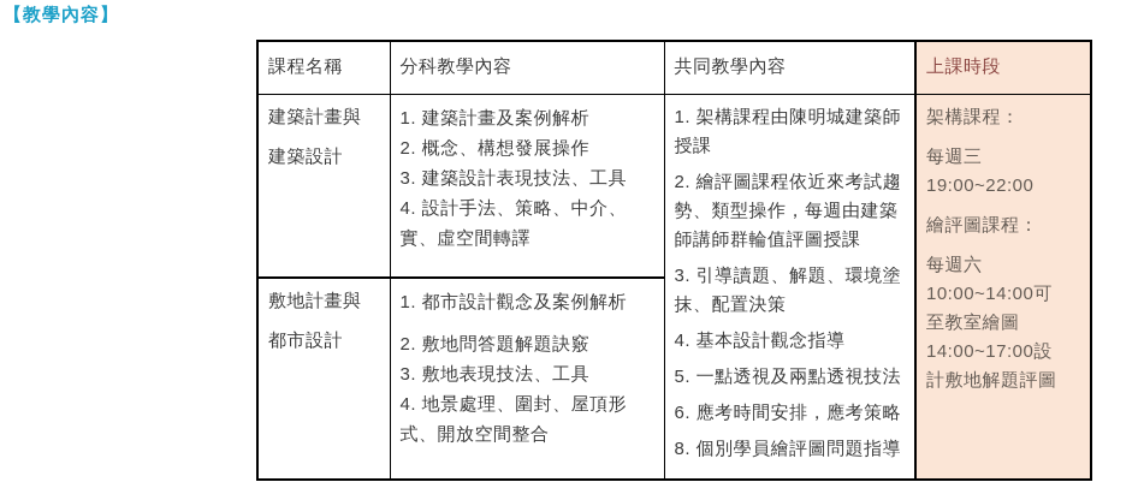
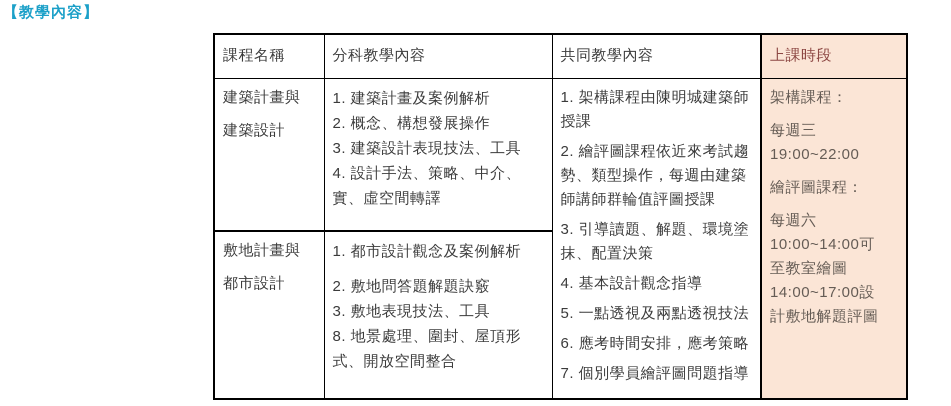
  【教學內容】
  課程名稱	分科教學內容	共同教學內容	上課時段
- 建築計畫與建築設計	1. 建築計畫及案例解析 2. 概念、構想發展操作 3. 建築設計表現技法、工具 4. 設計手法、策略、中介、 實、虛空間轉譯	1. 架構課程由陳明城建築師 授課2. 繪評圖課程依近來考試趨 勢、類型操作，每週由建築 師講師群輪值評圖授課3. 引導讀題、解題、環境塗 抹、配置決策4. 基本設計觀念指導5. 一點透視及兩點透視技法6. 應考時間安排，應考策略8. 個別學員繪評圖問題指導	架構課程：每週三 19:00~22:00繪評圖課程：每週六 10:00~14:00可 至教室繪圖 14:00~17:00設 計敷地解題評圖
+ 建築計畫與建築設計	1. 建築計畫及案例解析 2. 概念、構想發展操作 3. 建築設計表現技法、工具 4. 設計手法、策略、中介、 實、虛空間轉譯	1. 架構課程由陳明城建築師 授課2. 繪評圖課程依近來考試趨 勢、類型操作，每週由建築 師講師群輪值評圖授課3. 引導讀題、解題、環境塗 抹、配置決策4. 基本設計觀念指導5. 一點透視及兩點透視技法6. 應考時間安排，應考策略7. 個別學員繪評圖問題指導	架構課程：每週三 19:00~22:00繪評圖課程：每週六 10:00~14:00可 至教室繪圖 14:00~17:00設 計敷地解題評圖
- 敷地計畫與都市設計	1. 都市設計觀念及案例解析2. 敷地問答題解題訣竅 3. 敷地表現技法、工具 4. 地景處理、圍封、屋頂形 式、開放空間整合
+ 敷地計畫與都市設計	1. 都市設計觀念及案例解析2. 敷地問答題解題訣竅 3. 敷地表現技法、工具 8. 地景處理、圍封、屋頂形 式、開放空間整合
